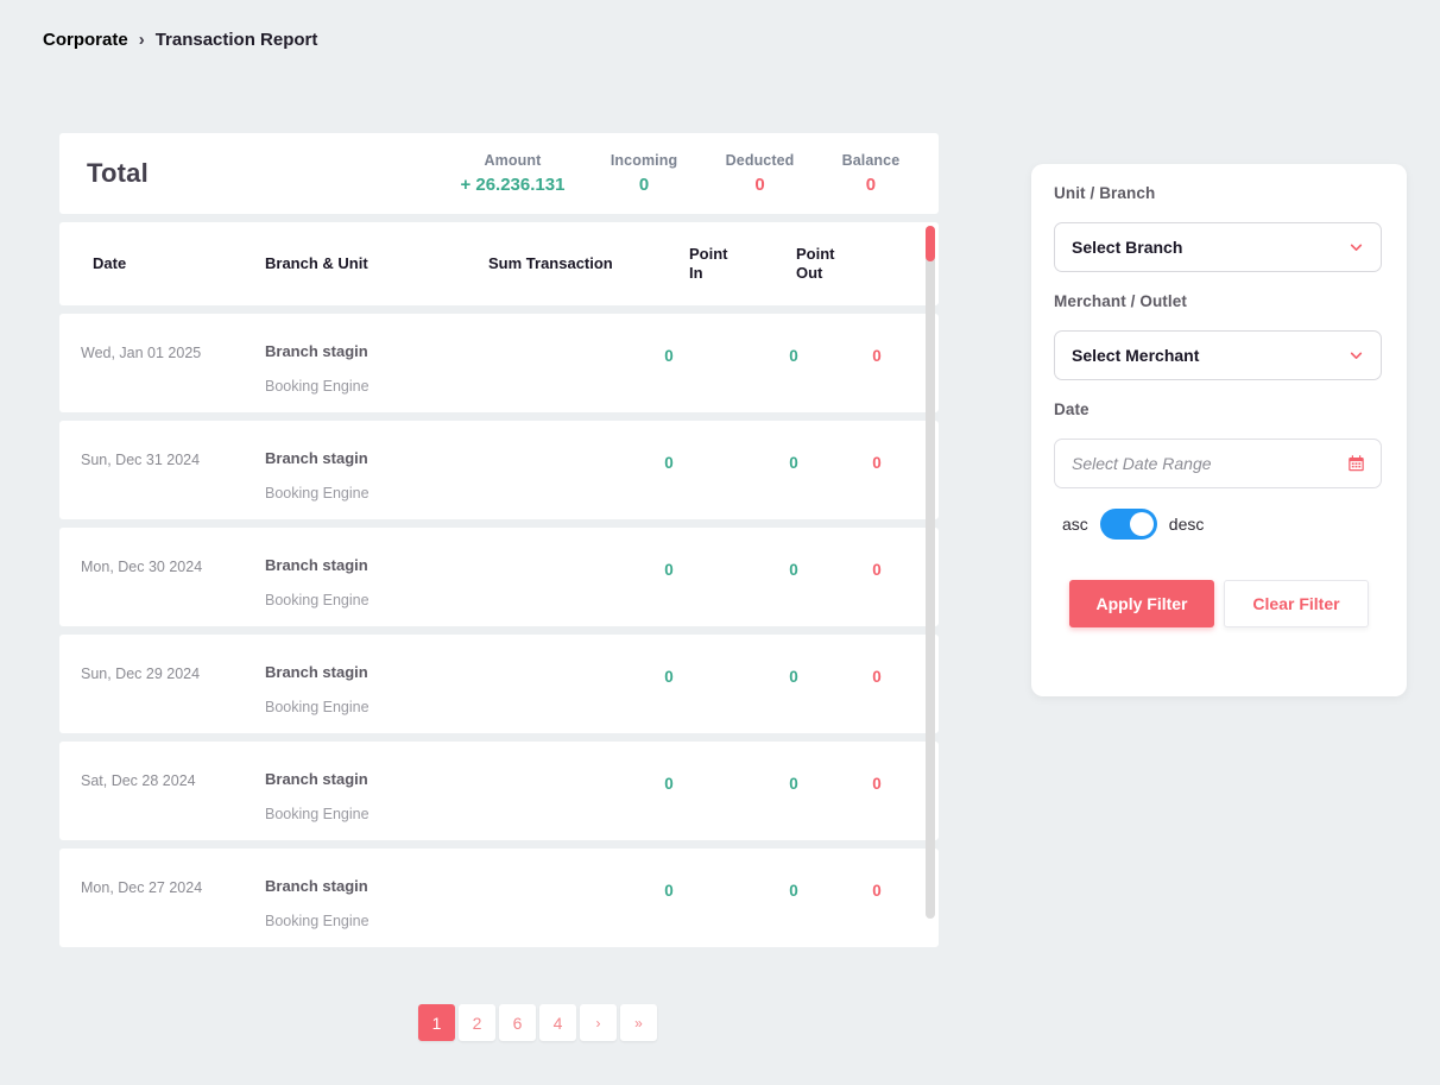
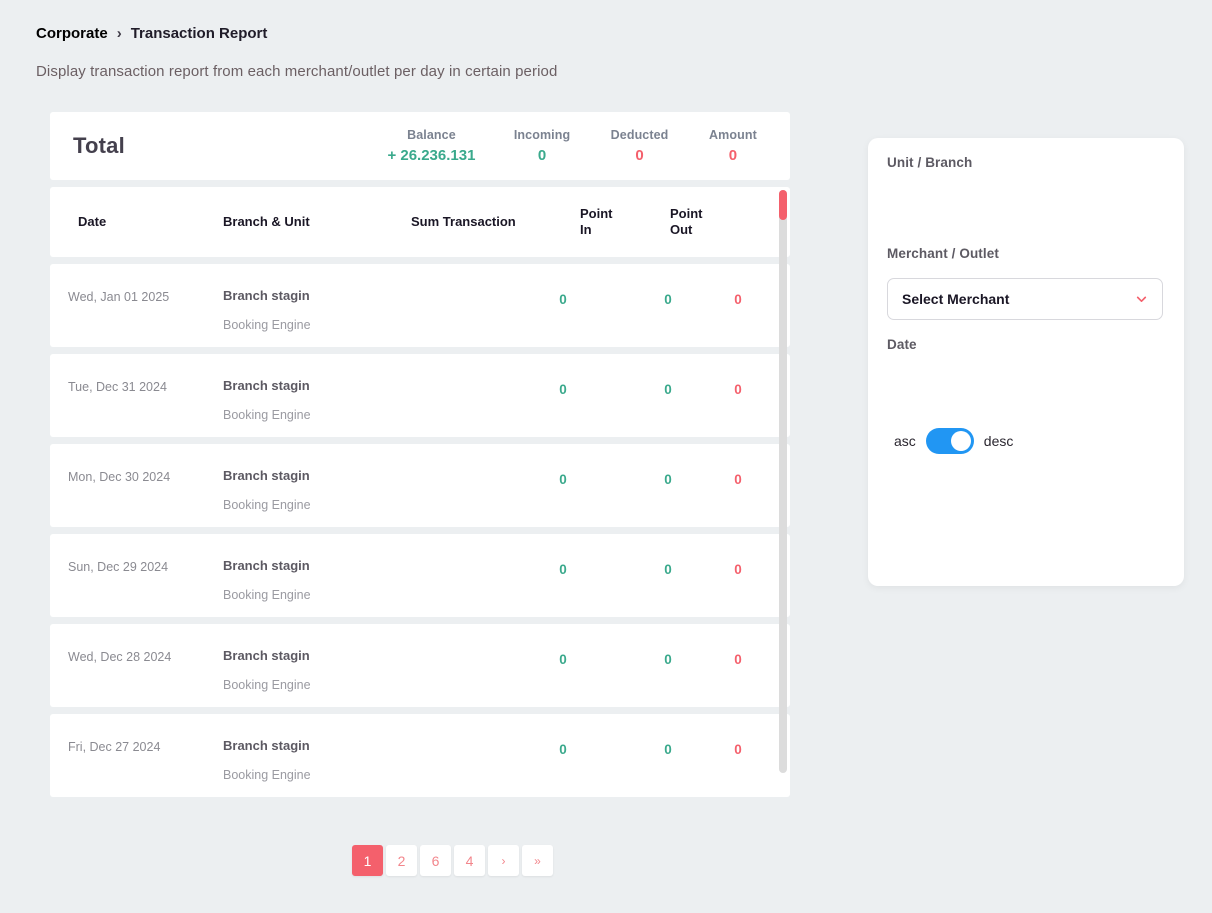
  Corporate
  ›
  Transaction Report
+ Display transaction report from each merchant/outlet per day in certain period
  Total
- Amount
+ Balance
  + 26.236.131
  Incoming
  0
  Deducted
  0
- Balance
+ Amount
  0
  Date
  Branch & Unit
  Sum Transaction
  Point
  In
  Point
  Out
  Wed, Jan 01 2025
  Branch stagin
  Booking Engine
  0
  0
  0
- Sun, Dec 31 2024
+ Tue, Dec 31 2024
  Branch stagin
  Booking Engine
  0
  0
  0
  Mon, Dec 30 2024
  Branch stagin
  Booking Engine
  0
  0
  0
  Sun, Dec 29 2024
  Branch stagin
  Booking Engine
  0
  0
  0
- Sat, Dec 28 2024
+ Wed, Dec 28 2024
  Branch stagin
  Booking Engine
  0
  0
  0
- Mon, Dec 27 2024
+ Fri, Dec 27 2024
  Branch stagin
  Booking Engine
  0
  0
  0
  1
  2
  6
  4
  ›
  »
  Unit / Branch
- Select Branch
  Merchant / Outlet
  Select Merchant
  Date
- Select Date Range
  asc
  desc
- Apply Filter
- Clear Filter
